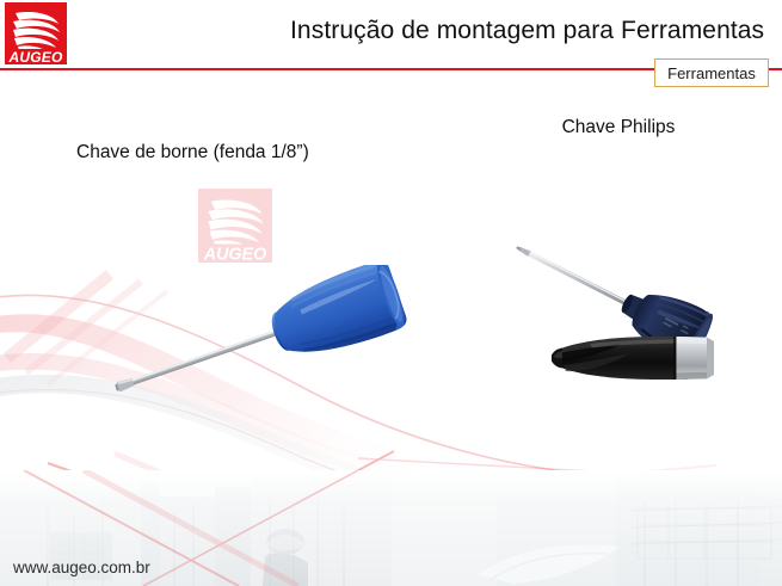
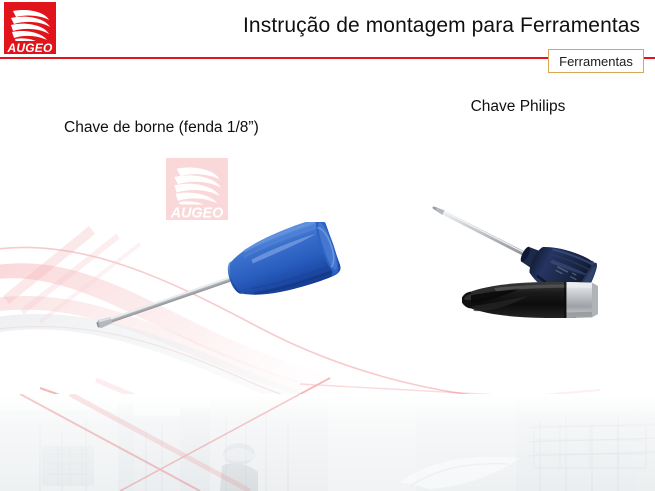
  AUGEO
  Instrução de montagem para Ferramentas
  Ferramentas
  Chave de borne (fenda 1/8”)
  Chave Philips
  AUGEO
- www.augeo.com.br
